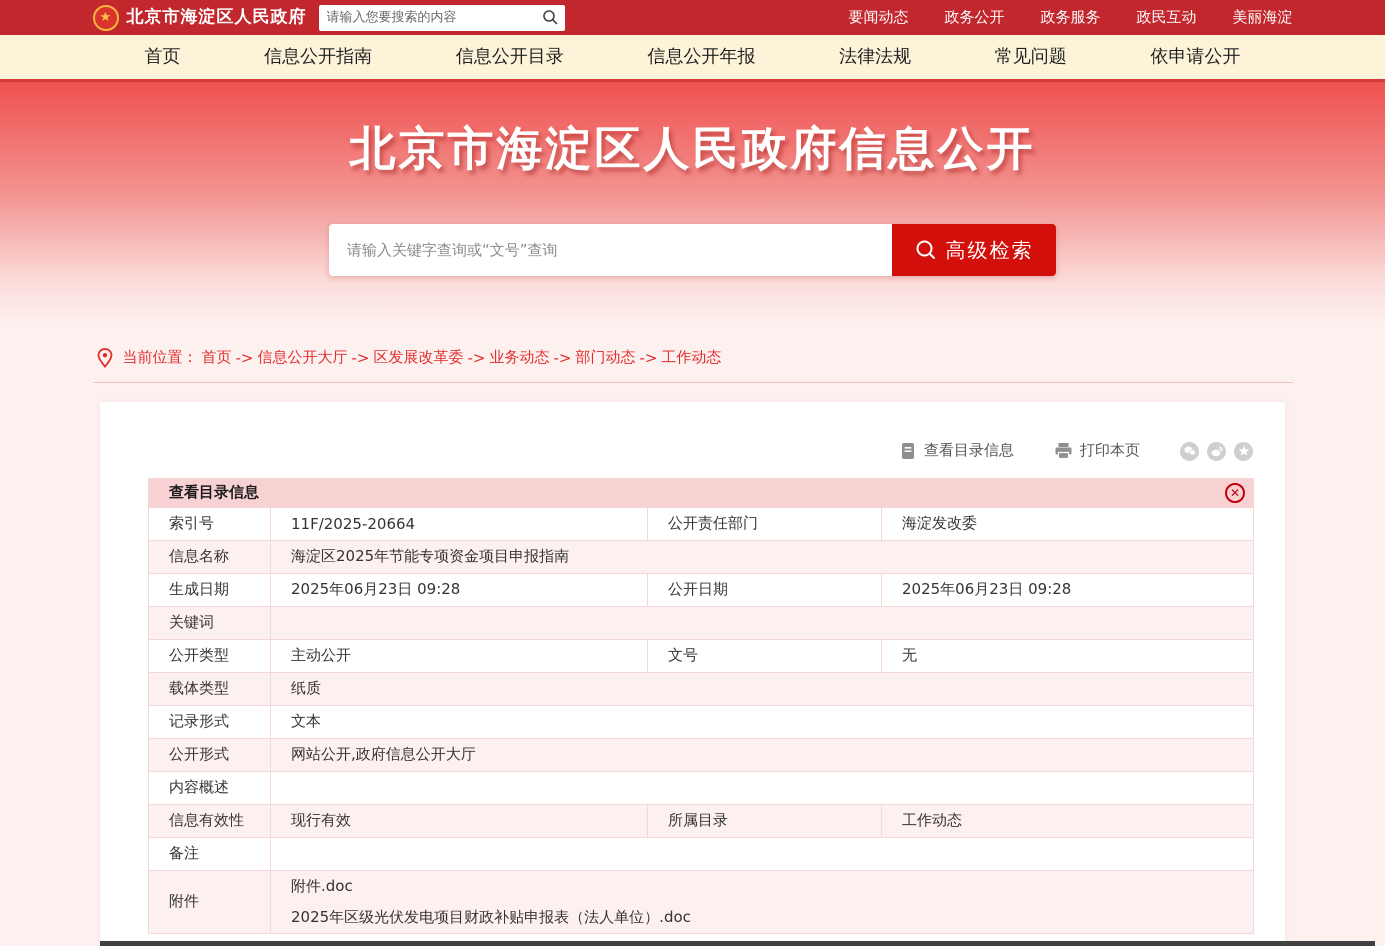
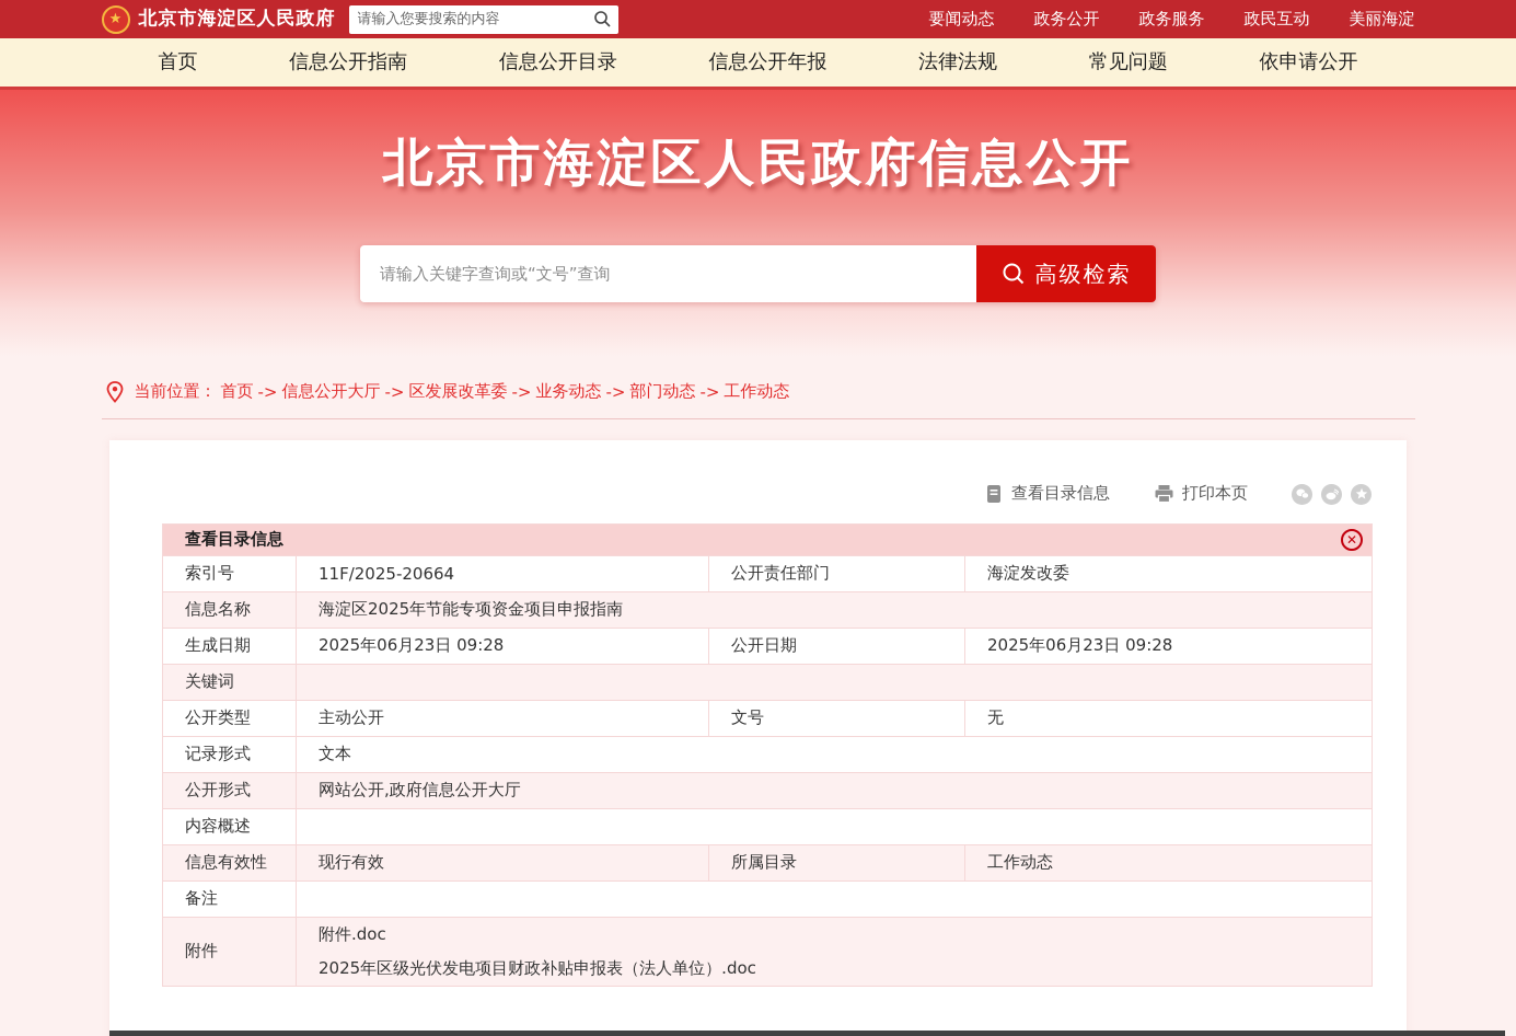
  ★
  北京市海淀区人民政府
  请输入您要搜索的内容
  要闻动态
  政务公开
  政务服务
  政民互动
  美丽海淀
  首页
  信息公开指南
  信息公开目录
  信息公开年报
  法律法规
  常见问题
  依申请公开
  北京市海淀区人民政府信息公开
  请输入关键字查询或“文号”查询
  高级检索
  当前位置：
  首页
  ->
  信息公开大厅
  ->
  区发展改革委
  ->
  业务动态
  ->
  部门动态
  ->
  工作动态
  查看目录信息
  打印本页
  查看目录信息 ✕
  索引号	11F/2025-20664	公开责任部门	海淀发改委
  信息名称	海淀区2025年节能专项资金项目申报指南
  生成日期	2025年06月23日 09:28	公开日期	2025年06月23日 09:28
  关键词
  公开类型	主动公开	文号	无
- 载体类型	纸质
  记录形式	文本
  公开形式	网站公开,政府信息公开大厅
  内容概述
  信息有效性	现行有效	所属目录	工作动态
  备注
  附件	附件.doc 2025年区级光伏发电项目财政补贴申报表（法人单位）.doc
